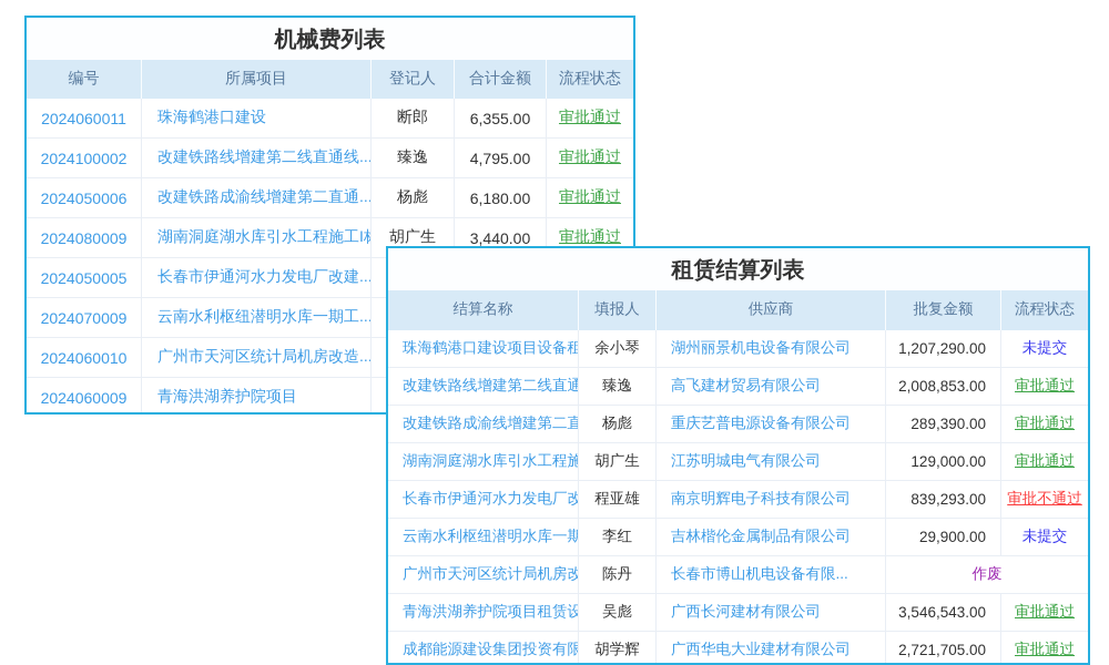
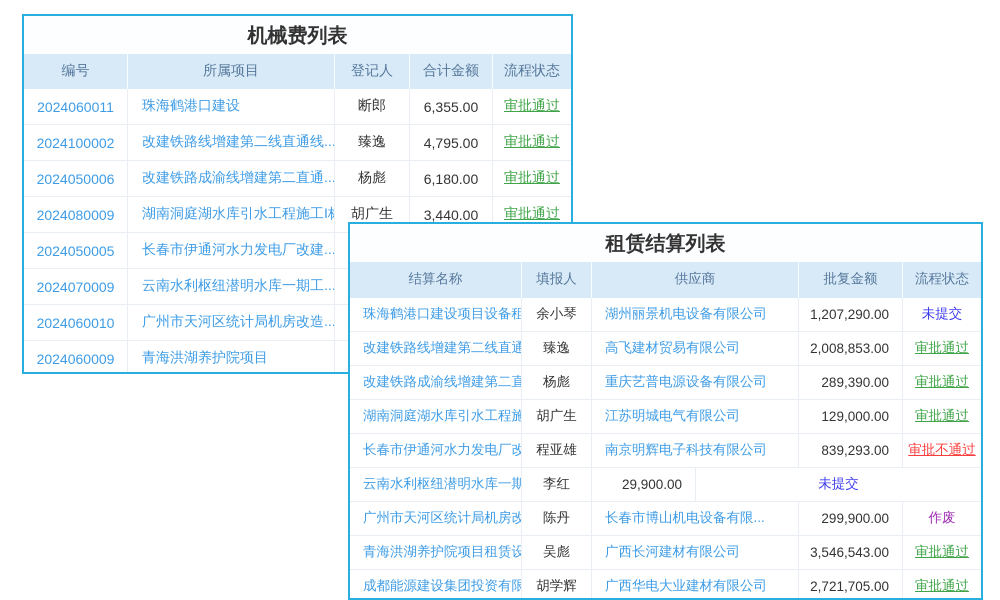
  机械费列表
  编号
  所属项目
  登记人
  合计金额
  流程状态
  2024060011
  珠海鹤港口建设
  断郎
  6,355.00
  审批通过
  2024100002
  改建铁路线增建第二线直通线...
  臻逸
  4,795.00
  审批通过
  2024050006
  改建铁路成渝线增建第二直通...
  杨彪
  6,180.00
  审批通过
  2024080009
  湖南洞庭湖水库引水工程施工I
  胡广生
  3,440.00
  审批通过
  2024050005
  长春市伊通河水力发电厂改建...
  2024070009
  云南水利枢纽潜明水库一期工...
  2024060010
  广州市天河区统计局机房改造...
  2024060009
  青海洪湖养护院项目
  租赁结算列表
  结算名称
  填报人
  供应商
  批复金额
  流程状态
  珠海鹤港口建设项目设备租
  余小琴
  湖州丽景机电设备有限公司
  1,207,290.00
  未提交
  臻逸
  高飞建材贸易有限公司
  2,008,853.00
  审批通过
  杨彪
  重庆艺普电源设备有限公司
  289,390.00
  审批通过
  胡广生
  江苏明城电气有限公司
  129,000.00
  审批通过
  程亚雄
  南京明辉电子科技有限公司
  839,293.00
  审批不通过
  李红
- 吉林楷伦金属制品有限公司
  29,900.00
  未提交
  广州市天河区统计局机房改
  陈丹
  长春市博山机电设备有限...
+ 299,900.00
  作废
  青海洪湖养护院项目租赁设
  吴彪
  广西长河建材有限公司
  3,546,543.00
  审批通过
  胡学辉
  广西华电大业建材有限公司
  2,721,705.00
  审批通过
